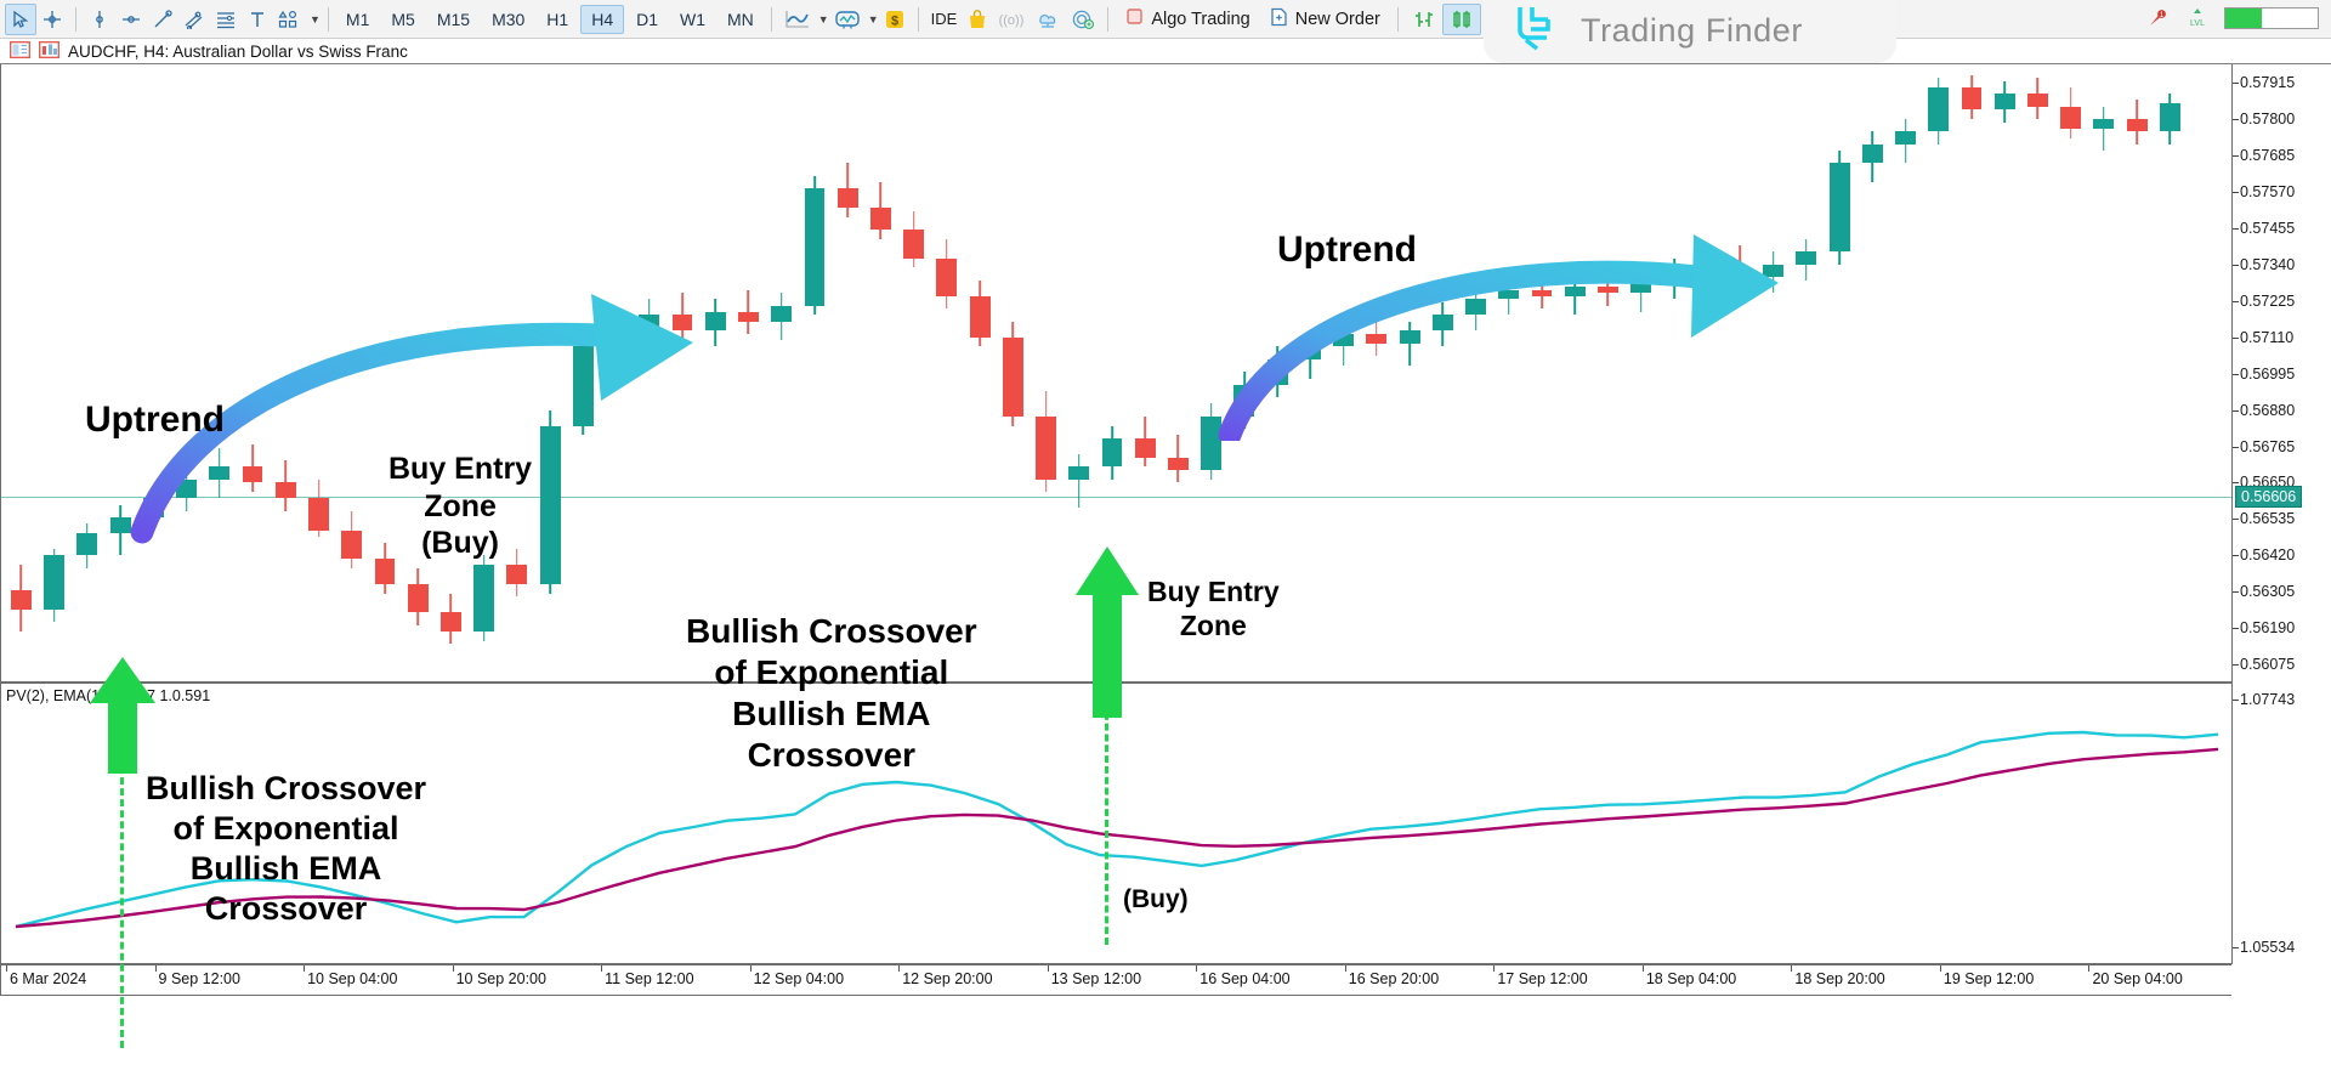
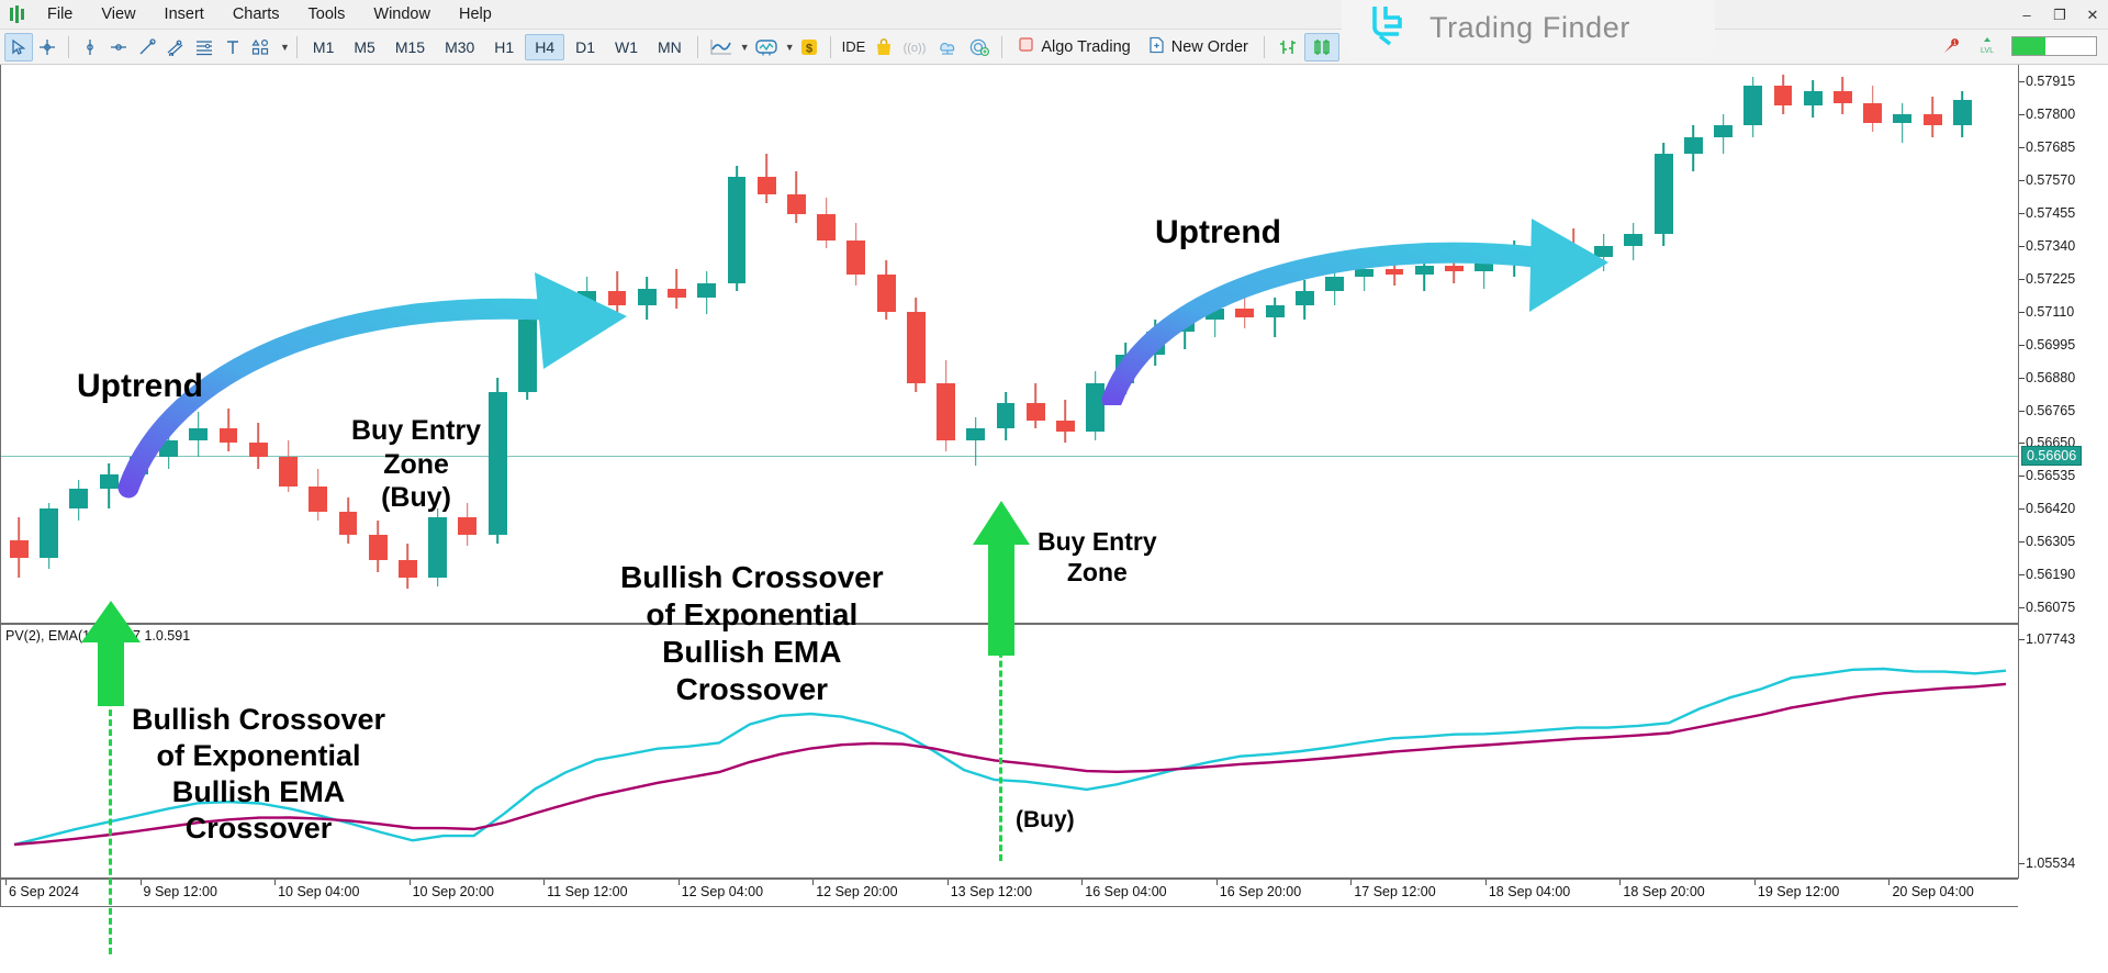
+ File
+ View
+ Insert
+ Charts
+ Tools
+ Window
+ Help
+ –
+ ❐
+ ✕
  ▼
  M1
  M5
  M15
  M30
  H1
  H4
  D1
  W1
  MN
  ▼
  ▼
  $
  IDE
  ((o))
  Algo Trading
  New Order
  Trading Finder
- AUDCHF, H4: Australian Dollar vs Swiss Franc
  PV(2), EMA(7 1.0.591
  0.57915
  0.57800
  0.57685
  0.57570
  0.57455
  0.57340
  0.57225
  0.57110
  0.56995
  0.56880
  0.56765
  0.56650
  0.56535
  0.56420
  0.56305
  0.56190
  0.56075
  1.07743
  1.05534
  0.56606
- 6 Mar 2024
+ 6 Sep 2024
  9 Sep 12:00
  10 Sep 04:00
  10 Sep 20:00
  11 Sep 12:00
  12 Sep 04:00
  12 Sep 20:00
  13 Sep 12:00
  16 Sep 04:00
  16 Sep 20:00
  17 Sep 12:00
  18 Sep 04:00
  18 Sep 20:00
  19 Sep 12:00
  20 Sep 04:00
  Uptrend
  Uptrend
  Buy Entry
  Zone
  (Buy)
  Buy Entry
  Zone
  Bullish Crossover
  of Exponential
  Bullish EMA
  Crossover
  Bullish Crossover
  of Exponential
  Bullish EMA
  Crossover
  (Buy)
